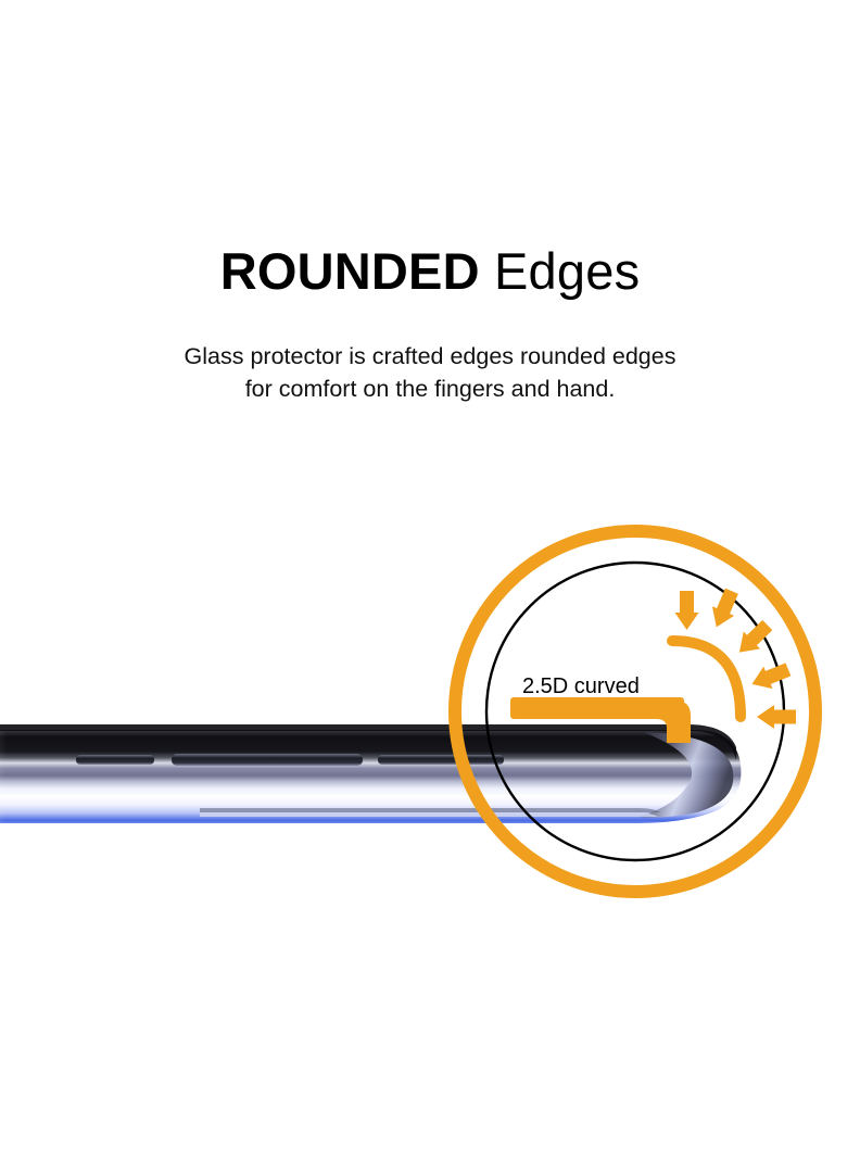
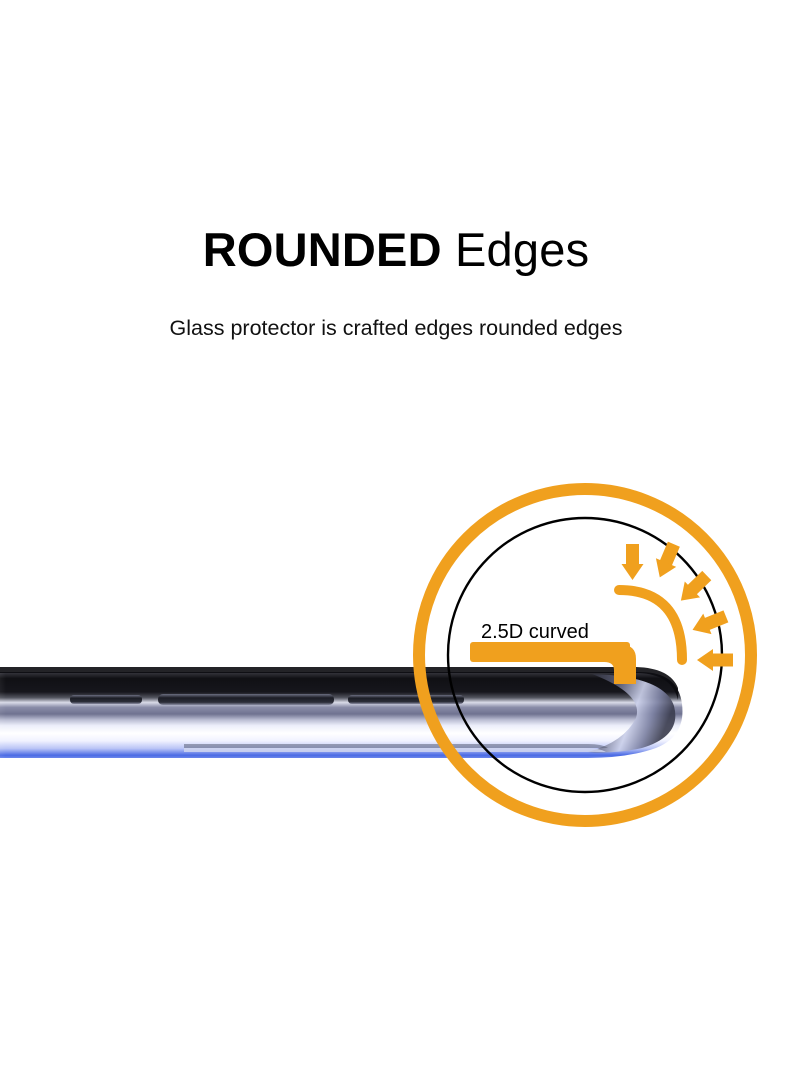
  ROUNDED Edges
  Glass protector is crafted edges rounded edges
- for comfort on the fingers and hand.
  2.5D curved
